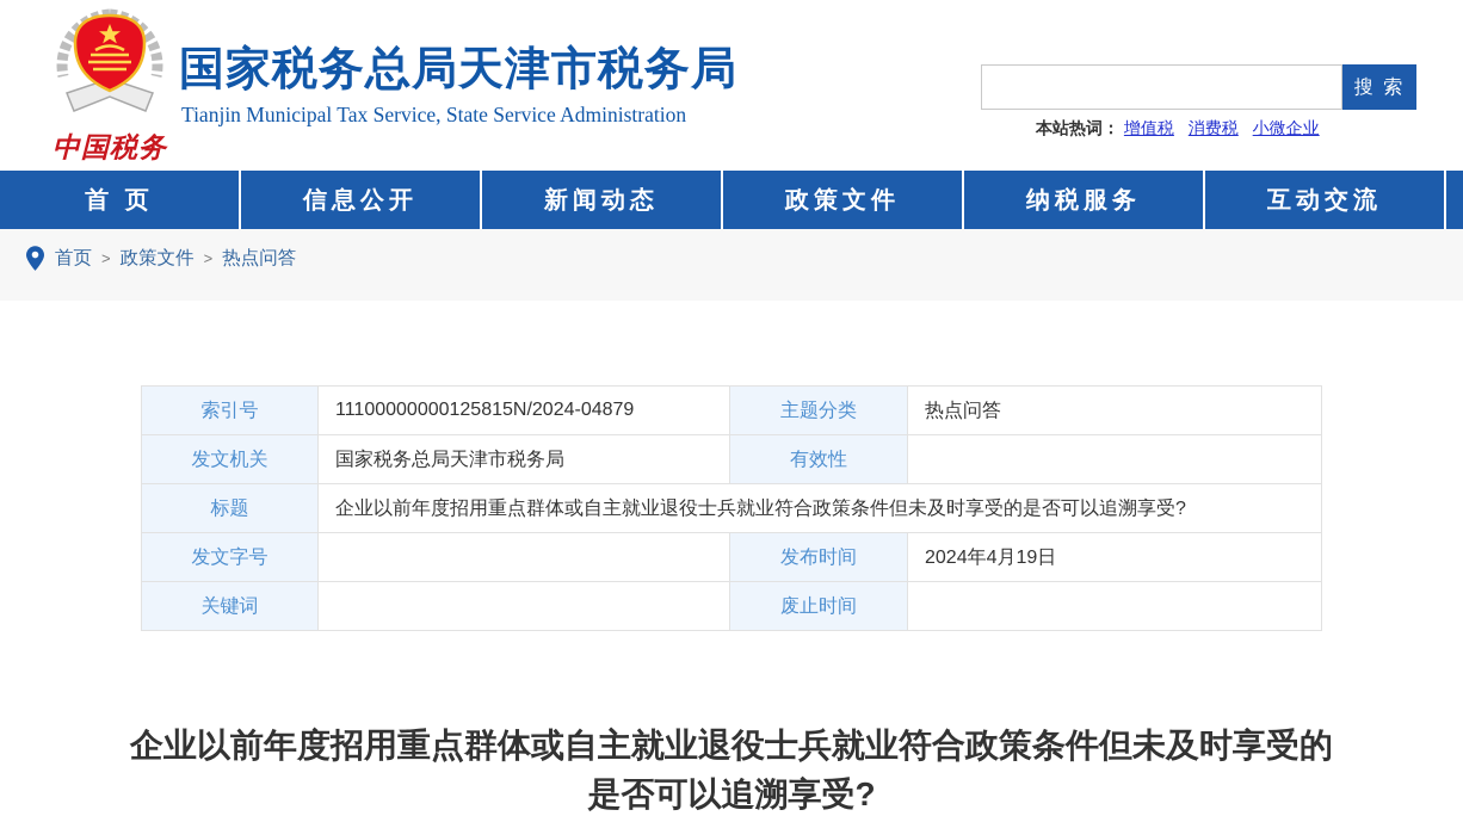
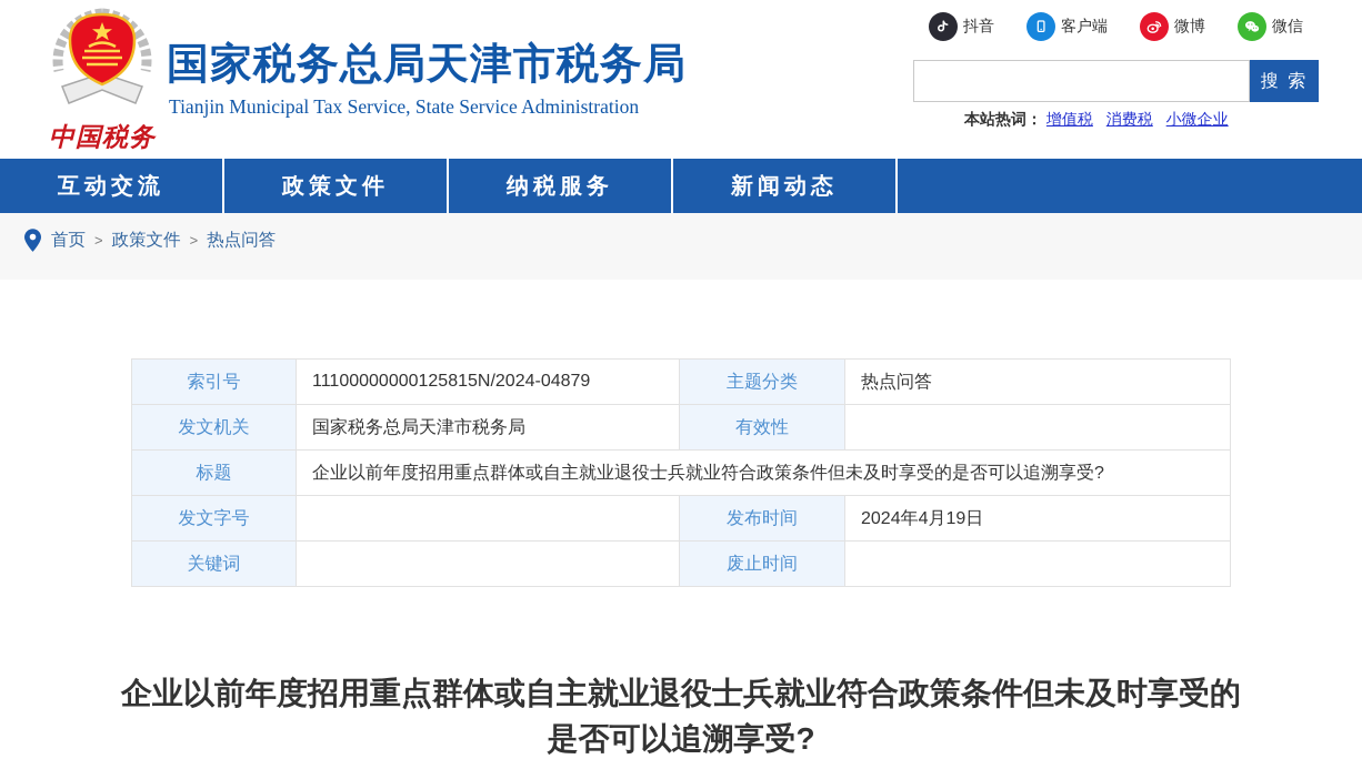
  中国税务
  国家税务总局天津市税务局
  Tianjin Municipal Tax Service, State Service Administration
+ 抖音
+ 客户端
+ 微博
+ 微信
  搜 索
  本站热词： 增值税 消费税 小微企业
- 首 页
- 信息公开
- 新闻动态
+ 互动交流
  政策文件
  纳税服务
- 互动交流
+ 新闻动态
  首页
  >
  政策文件
  >
  热点问答
  索引号	11100000000125815N/2024-04879	主题分类	热点问答
  发文机关	国家税务总局天津市税务局	有效性
  标题	企业以前年度招用重点群体或自主就业退役士兵就业符合政策条件但未及时享受的是否可以追溯享受?
  发文字号		发布时间	2024年4月19日
  关键词		废止时间
  企业以前年度招用重点群体或自主就业退役士兵就业符合政策条件但未及时享受的是否可以追溯享受?
